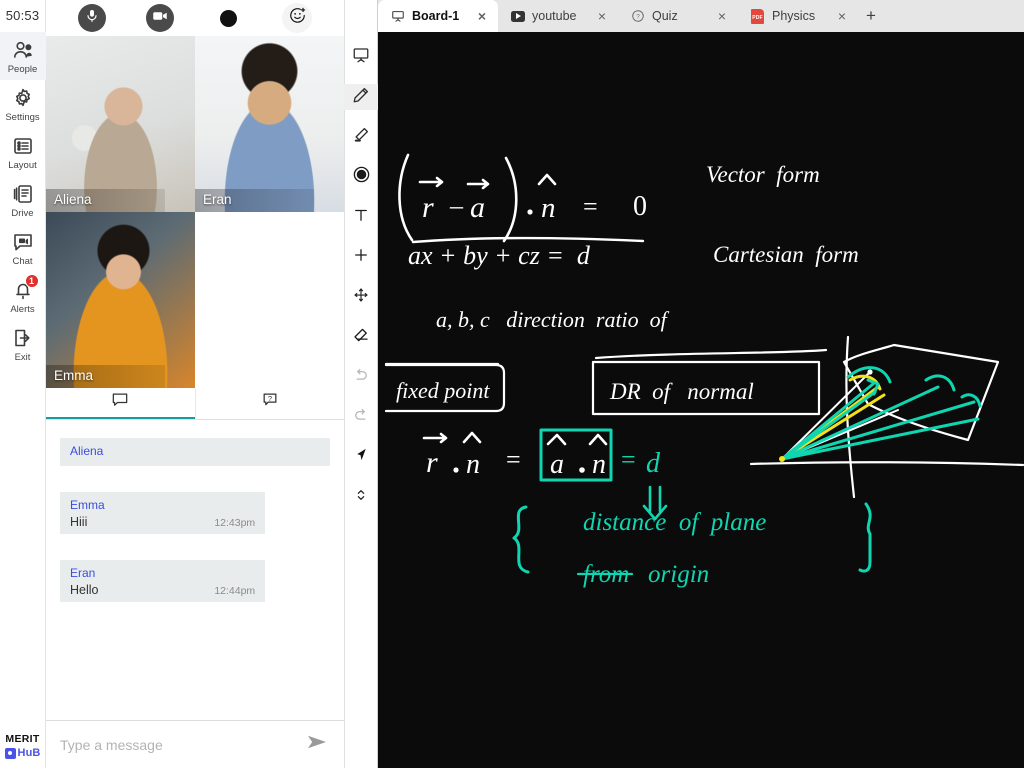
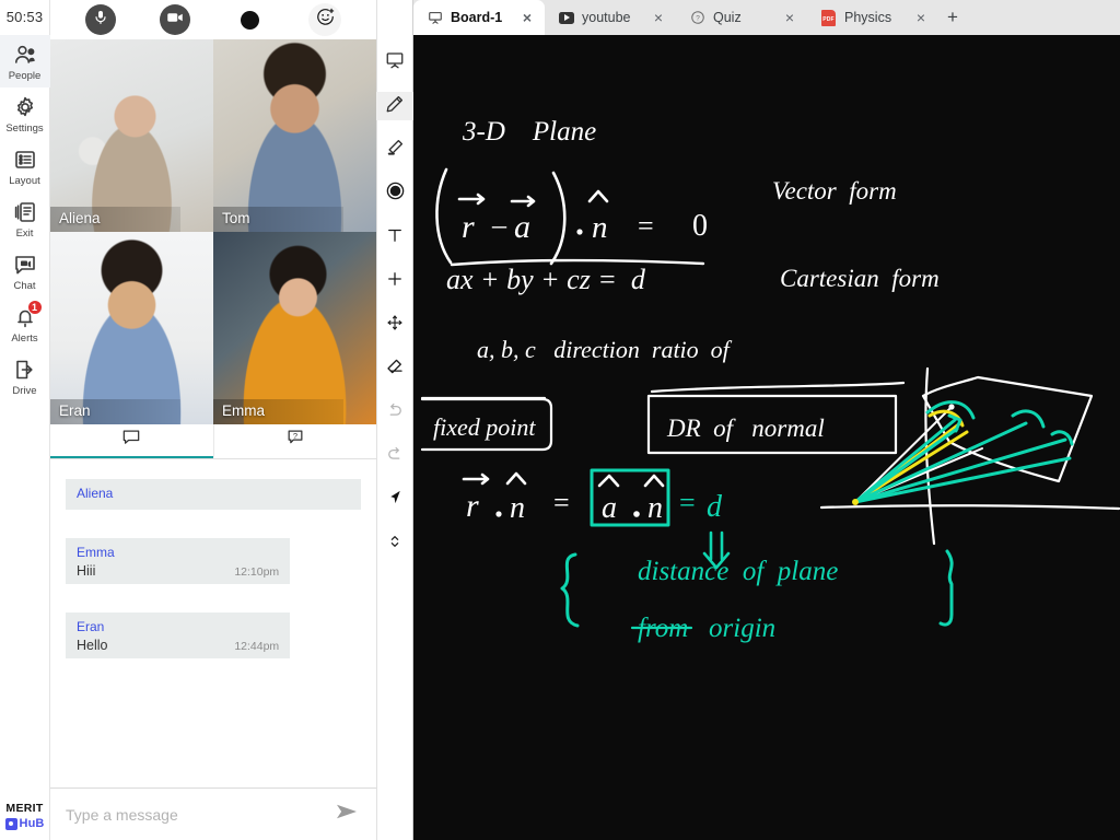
  50:53
  People
  Settings
  Layout
- Drive
+ Exit
  Chat
  1
  Alerts
- Exit
+ Drive
  MERIT
  HuB
  Aliena
+ Tom
  Eran
  Emma
  ?
  Aliena
  Emma
  Hiii
- 12:43pm
+ 12:10pm
  Eran
  Hello
  12:44pm
  Type a message
  Board-1
  ×
  youtube
  ×
  Quiz
  ×
  Physics
  ×
  +
+ 3-D Plane
  r
  –
  a
  n
  =
  0
  Vector form
  ax + by + cz = d
  Cartesian form
  a, b, c direction ratio of
  fixed point
  DR of normal
  r
  n
  =
  a
  n
  =
  d
  distance of plane
